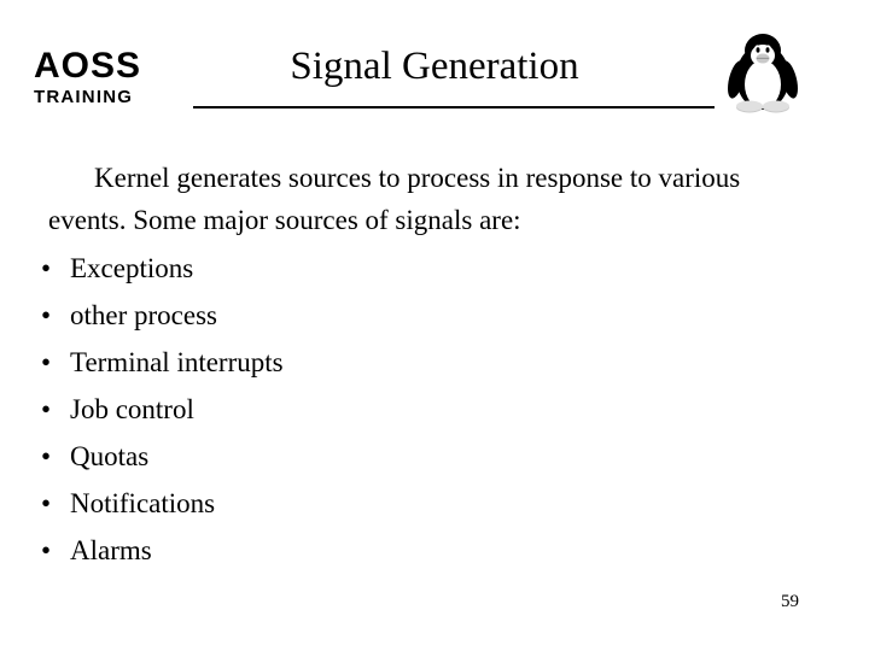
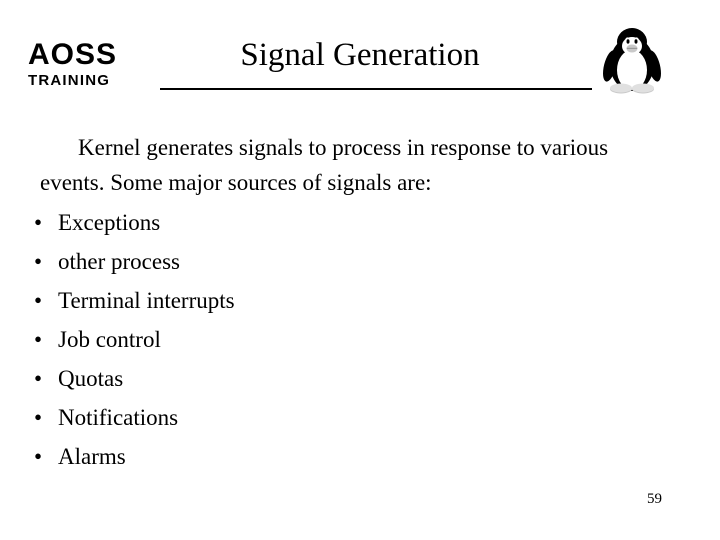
  AOSS
  TRAINING
  Signal Generation
- Kernel generates sources to process in response to various events. Some major sources of signals are:
+ Kernel generates signals to process in response to various events. Some major sources of signals are:
  •
  Exceptions
  •
  other process
  •
  Terminal interrupts
  •
  Job control
  •
  Quotas
  •
  Notifications
  •
  Alarms
  59
